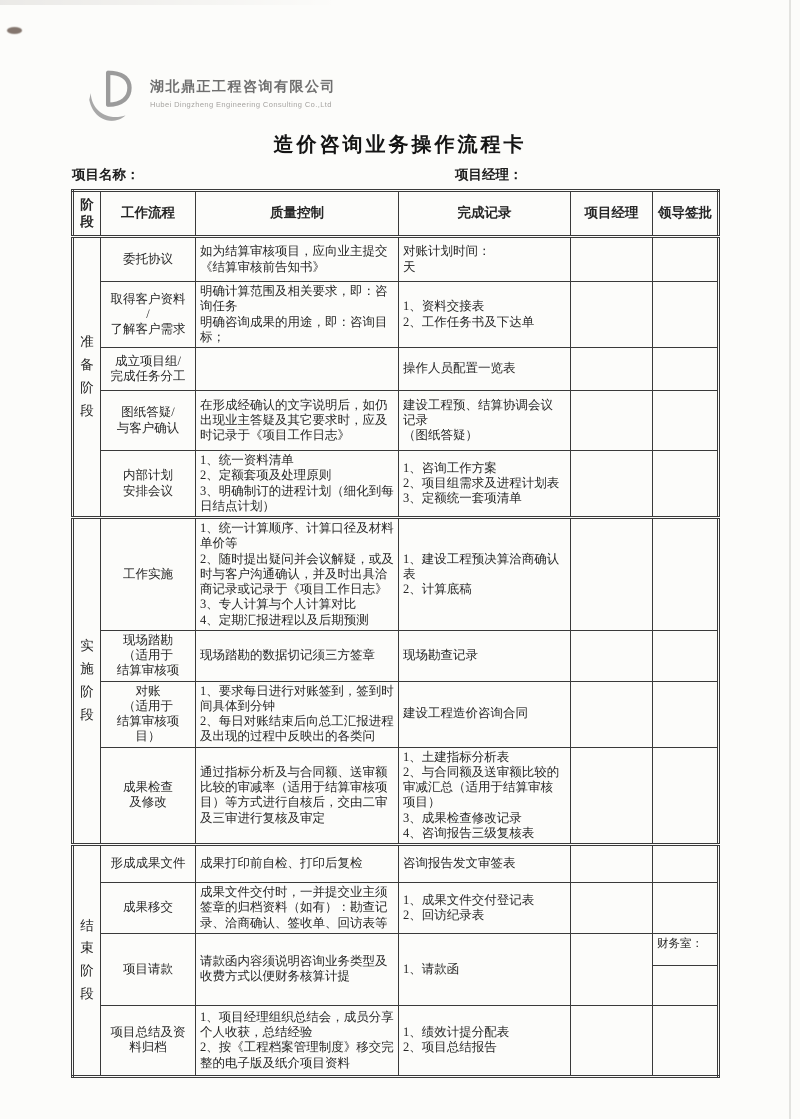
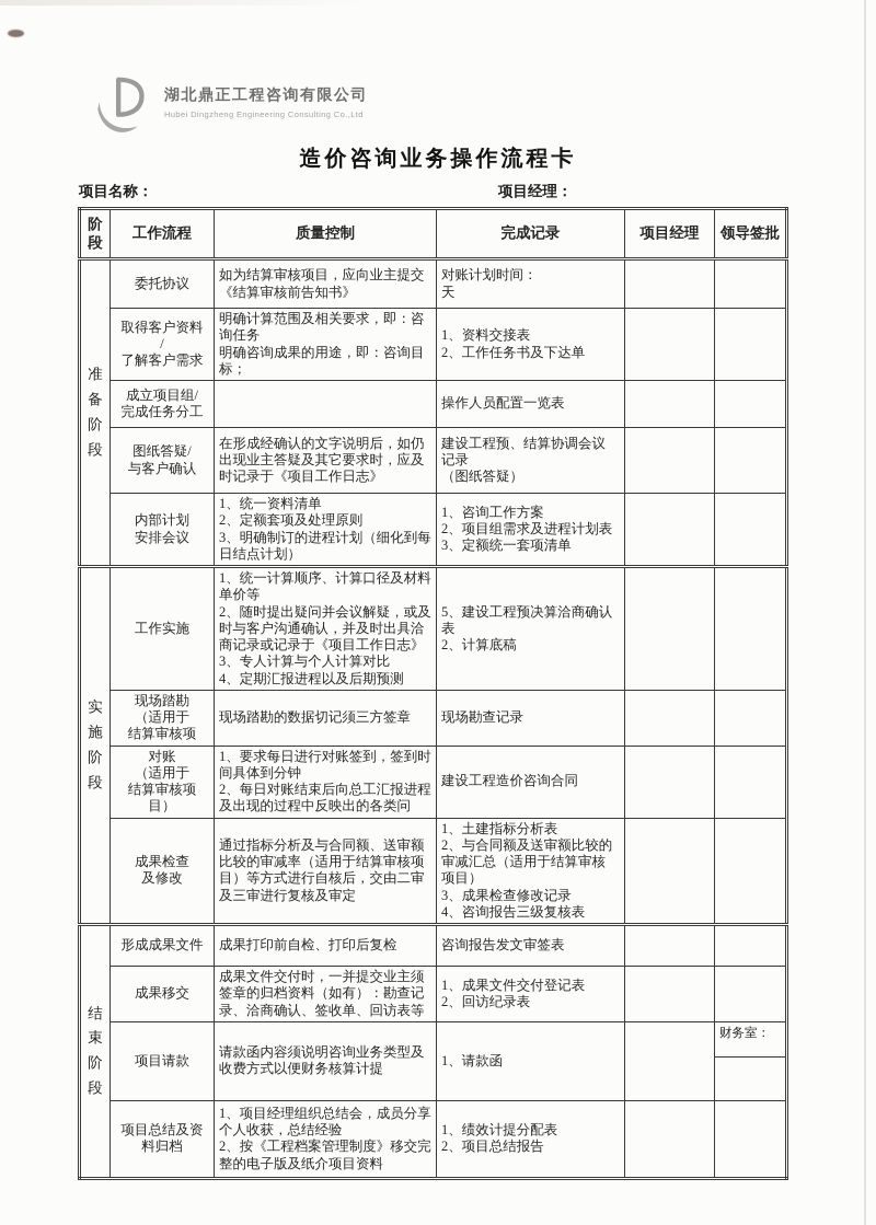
  湖北鼎正工程咨询有限公司
  Hubei Dingzheng Engineering Consulting Co.,Ltd
  造价咨询业务操作流程卡
  项目名称：
  项目经理：
  阶段	工作流程	质量控制	完成记录	项目经理	领导签批
  准备阶段	委托协议	如为结算审核项目，应向业主提交《结算审核前告知书》	对账计划时间： 天
  取得客户资料 / 了解客户需求	明确计算范围及相关要求，即：咨询任务 明确咨询成果的用途，即：咨询目标；	1、资料交接表 2、工作任务书及下达单
  成立项目组/ 完成任务分工		操作人员配置一览表
  图纸答疑/ 与客户确认	在形成经确认的文字说明后，如仍出现业主答疑及其它要求时，应及时记录于《项目工作日志》	建设工程预、结算协调会议 记录 （图纸答疑）
  内部计划 安排会议	1、统一资料清单 2、定额套项及处理原则 3、明确制订的进程计划（细化到每日结点计划）	1、咨询工作方案 2、项目组需求及进程计划表 3、定额统一套项清单
- 实施阶段	工作实施	1、统一计算顺序、计算口径及材料单价等 2、随时提出疑问并会议解疑，或及时与客户沟通确认，并及时出具洽商记录或记录于《项目工作日志》 3、专人计算与个人计算对比 4、定期汇报进程以及后期预测	1、建设工程预决算洽商确认 表 2、计算底稿
+ 实施阶段	工作实施	1、统一计算顺序、计算口径及材料单价等 2、随时提出疑问并会议解疑，或及时与客户沟通确认，并及时出具洽商记录或记录于《项目工作日志》 3、专人计算与个人计算对比 4、定期汇报进程以及后期预测	5、建设工程预决算洽商确认 表 2、计算底稿
  现场踏勘 （适用于 结算审核项	现场踏勘的数据切记须三方签章	现场勘查记录
  对账 （适用于 结算审核项 目）	1、要求每日进行对账签到，签到时间具体到分钟 2、每日对账结束后向总工汇报进程及出现的过程中反映出的各类问	建设工程造价咨询合同
  成果检查 及修改	通过指标分析及与合同额、送审额比较的审减率（适用于结算审核项目）等方式进行自核后，交由二审及三审进行复核及审定	1、土建指标分析表 2、与合同额及送审额比较的 审减汇总（适用于结算审核 项目） 3、成果检查修改记录 4、咨询报告三级复核表
  结束阶段	形成成果文件	成果打印前自检、打印后复检	咨询报告发文审签表
  成果移交	成果文件交付时，一并提交业主须签章的归档资料（如有）：勘查记录、洽商确认、签收单、回访表等	1、成果文件交付登记表 2、回访纪录表
  项目请款	请款函内容须说明咨询业务类型及收费方式以便财务核算计提	1、请款函		财务室：
  项目总结及资 料归档	1、项目经理组织总结会，成员分享个人收获，总结经验 2、按《工程档案管理制度》移交完整的电子版及纸介项目资料	1、绩效计提分配表 2、项目总结报告
